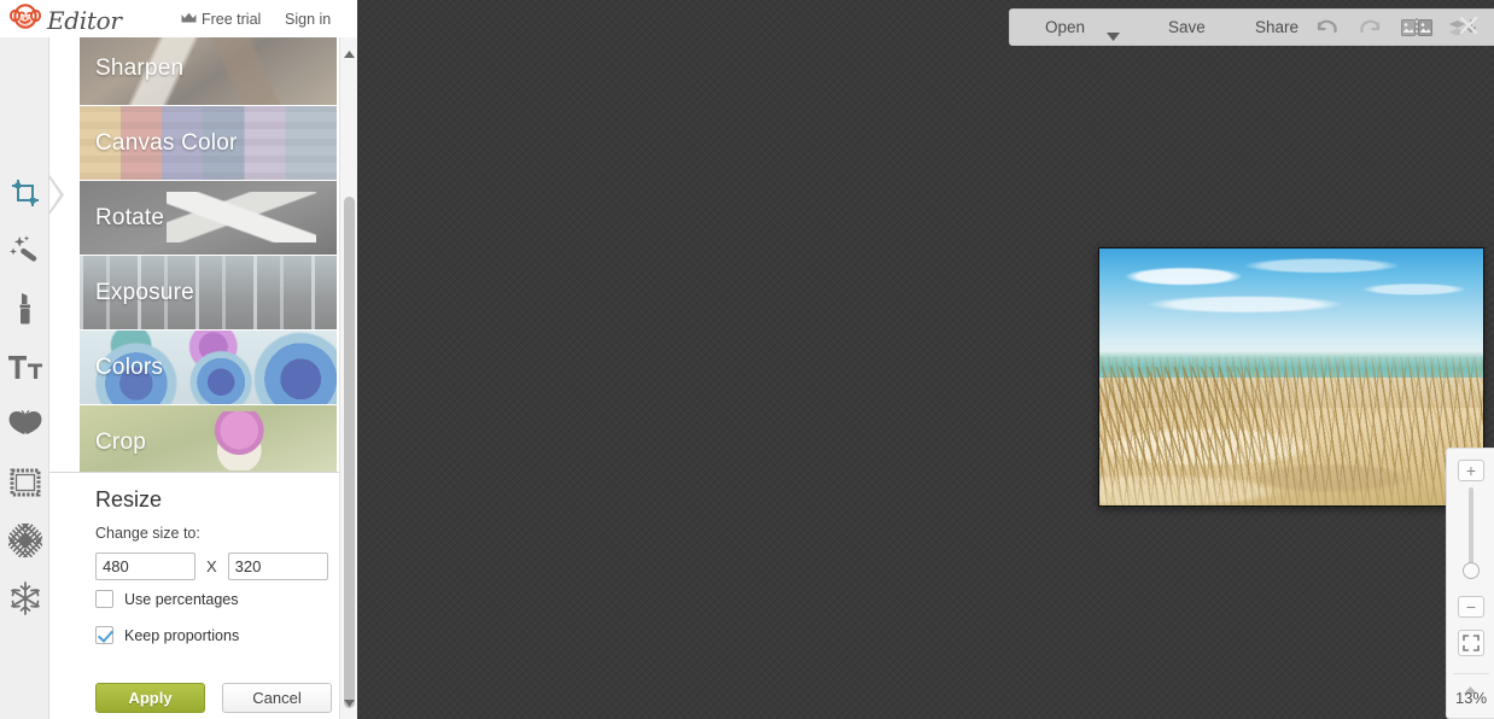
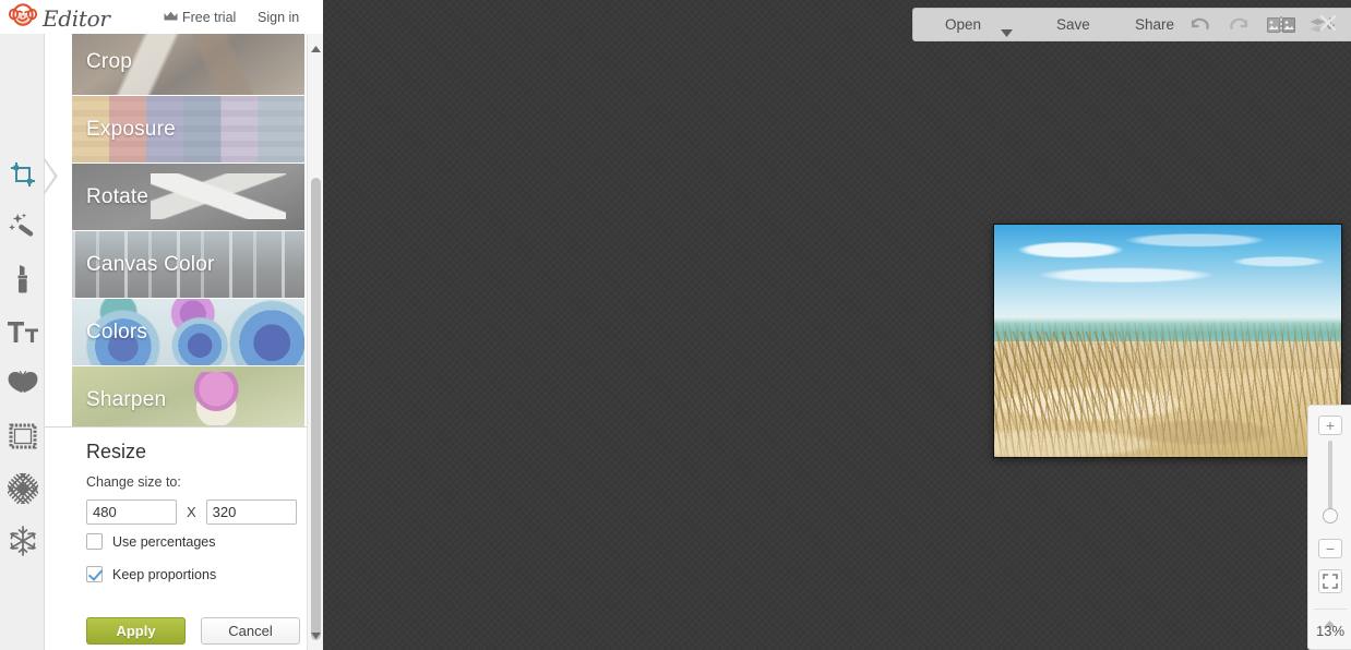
  Open
  Save
  Share
  +
  −
  13%
  Editor
  Free trial
  Sign in
- Sharpen
+ Crop
- Canvas Color
+ Exposure
  Rotate
- Exposure
+ Canvas Color
  Colors
- Crop
+ Sharpen
  Resize
  Change size to:
  480
  X
  320
  Use percentages
  Keep proportions
  Apply
  Cancel
